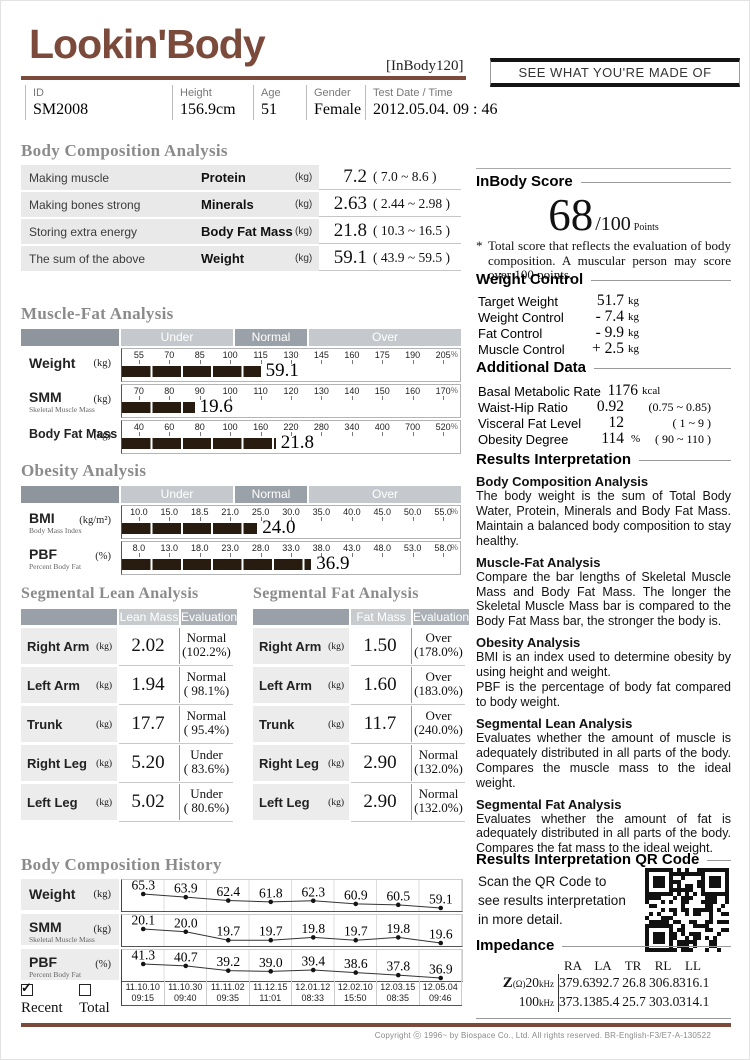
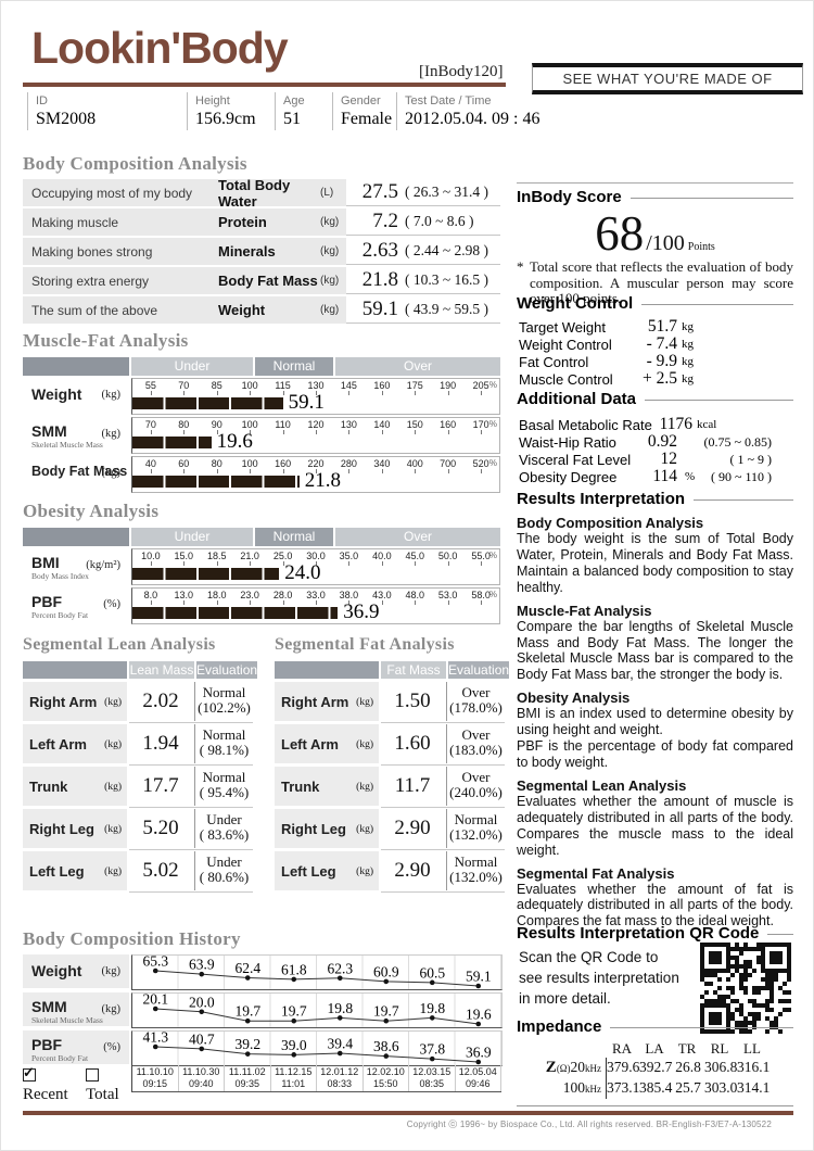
  Lookin'Body
  [InBody120]
  SEE WHAT YOU'RE MADE OF
  ID
  SM2008
  Height
  156.9cm
  Age
  51
  Gender
  Female
  Test Date / Time
  2012.05.04. 09 : 46
  Body Composition Analysis
+ Occupying most of my body
+ Total Body Water
+ (L)
+ 27.5
+ ( 26.3 ~ 31.4 )
  Making muscle
  Protein
  (kg)
  7.2
  ( 7.0 ~ 8.6 )
  Making bones strong
  Minerals
  (kg)
  2.63
  ( 2.44 ~ 2.98 )
  Storing extra energy
  Body Fat Mass
  (kg)
  21.8
  ( 10.3 ~ 16.5 )
  The sum of the above
  Weight
  (kg)
  59.1
  ( 43.9 ~ 59.5 )
  Muscle-Fat Analysis
  Under
  Normal
  Over
  Weight
  (kg)
  55
  70
  85
  100
  115
  130
  145
  160
  175
  190
  205
  %
  59.1
  SMM
  Skeletal Muscle Mass
  (kg)
  70
  80
  90
  100
  110
  120
  130
  140
  150
  160
  170
  %
  19.6
  Body Fat Mass
  (kg)
  40
  60
  80
  100
  160
  220
  280
  340
  400
  700
  520
  %
  21.8
  Obesity Analysis
  Under
  Normal
  Over
  BMI
  Body Mass Index
  (kg/m²)
  10.0
  15.0
  18.5
  21.0
  25.0
  30.0
  35.0
  40.0
  45.0
  50.0
  55.0
  %
  24.0
  PBF
  Percent Body Fat
  (%)
  8.0
  13.0
  18.0
  23.0
  28.0
  33.0
  38.0
  43.0
  48.0
  53.0
  58.0
  %
  36.9
  Segmental Lean Analysis
  Lean Mass
  Evaluation
  Right Arm
  (kg)
  2.02
  Normal
  (102.2%)
  Left Arm
  (kg)
  1.94
  Normal
  ( 98.1%)
  Trunk
  (kg)
  17.7
  Normal
  ( 95.4%)
  Right Leg
  (kg)
  5.20
  Under
  ( 83.6%)
  Left Leg
  (kg)
  5.02
  Under
  ( 80.6%)
  Segmental Fat Analysis
  Fat Mass
  Evaluation
  Right Arm
  (kg)
  1.50
  Over
  (178.0%)
  Left Arm
  (kg)
  1.60
  Over
  (183.0%)
  Trunk
  (kg)
  11.7
  Over
  (240.0%)
  Right Leg
  (kg)
  2.90
  Normal
  (132.0%)
  Left Leg
  (kg)
  2.90
  Normal
  (132.0%)
  Body Composition History
  Weight
  (kg)
  65.3
  63.9
  62.4
  61.8
  62.3
  60.9
  60.5
  59.1
  SMM
  Skeletal Muscle Mass
  (kg)
  20.1
  20.0
  19.7
  19.7
  19.8
  19.7
  19.8
  19.6
  PBF
  Percent Body Fat
  (%)
  41.3
  40.7
  39.2
  39.0
  39.4
  38.6
  37.8
  36.9
  Recent
  Total
  11.10.10
  09:15
  11.10.30
  09:40
  11.11.02
  09:35
  11.12.15
  11:01
  12.01.12
  08:33
  12.02.10
  15:50
  12.03.15
  08:35
  12.05.04
  09:46
  InBody Score
  68
  /100
  Points
  *
  Total score that reflects the evaluation of body composition. A muscular person may score over 100 points.
  Weight Control
  Target Weight
  51.7
  kg
  Weight Control
  - 7.4
  kg
  Fat Control
  - 9.9
  kg
  Muscle Control
  + 2.5
  kg
  Additional Data
  Basal Metabolic Rate
  1176
  kcal
  Waist-Hip Ratio
  0.92
  (0.75 ~ 0.85)
  Visceral Fat Level
  12
  ( 1 ~ 9 )
  Obesity Degree
  114
  %
  ( 90 ~ 110 )
  Results Interpretation
  Body Composition Analysis
  The body weight is the sum of Total Body Water, Protein, Minerals and Body Fat Mass. Maintain a balanced body composition to stay healthy.
  Muscle-Fat Analysis
  Compare the bar lengths of Skeletal Muscle Mass and Body Fat Mass. The longer the Skeletal Muscle Mass bar is compared to the Body Fat Mass bar, the stronger the body is.
  Obesity Analysis
  BMI is an index used to determine obesity by using height and weight.
  PBF is the percentage of body fat compared to body weight.
  Segmental Lean Analysis
  Evaluates whether the amount of muscle is adequately distributed in all parts of the body. Compares the muscle mass to the ideal weight.
  Segmental Fat Analysis
  Evaluates whether the amount of fat is adequately distributed in all parts of the body. Compares the fat mass to the ideal weight.
  Results Interpretation QR Code
  Scan the QR Code to see results interpretation in more detail.
  Impedance
  RA
  LA
  TR
  RL
  LL
  Z(Ω)20kHz
  379.6
  392.7
  26.8
  306.8
  316.1
  100kHz
  373.1
  385.4
  25.7
  303.0
  314.1
  Copyright ⓒ 1996~ by Biospace Co., Ltd. All rights reserved. BR-English-F3/E7-A-130522
